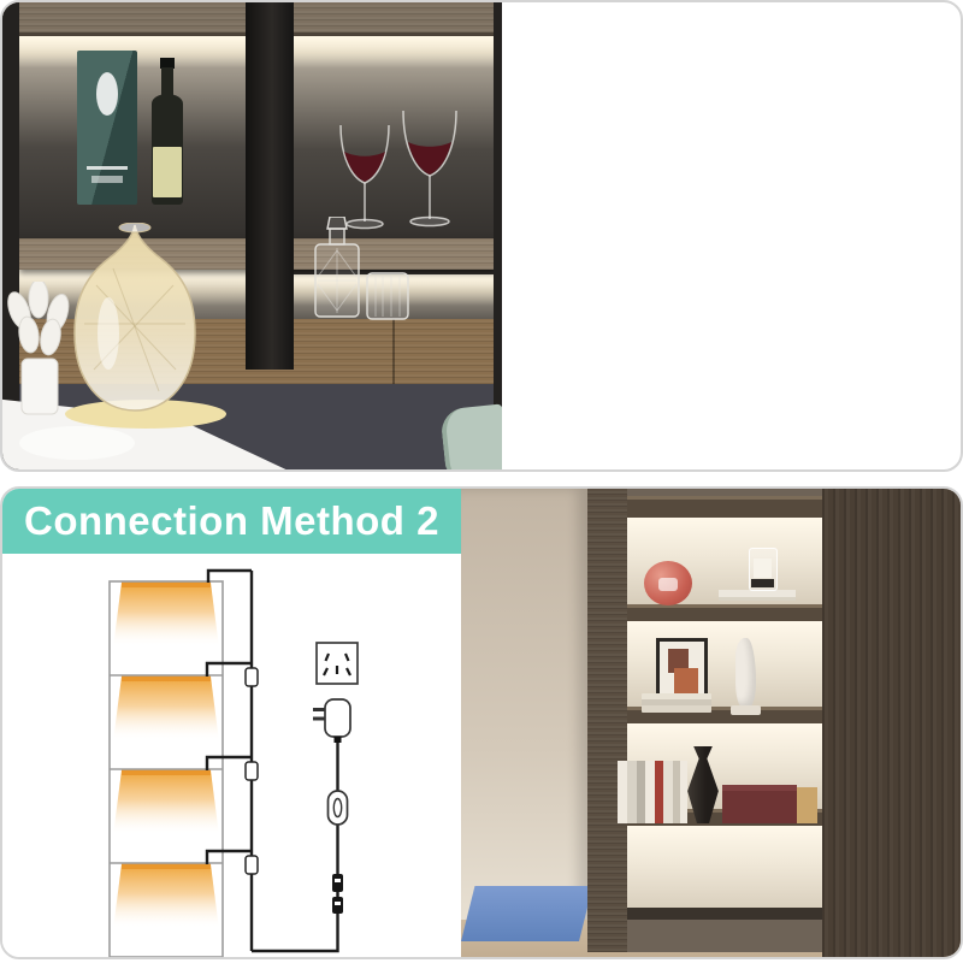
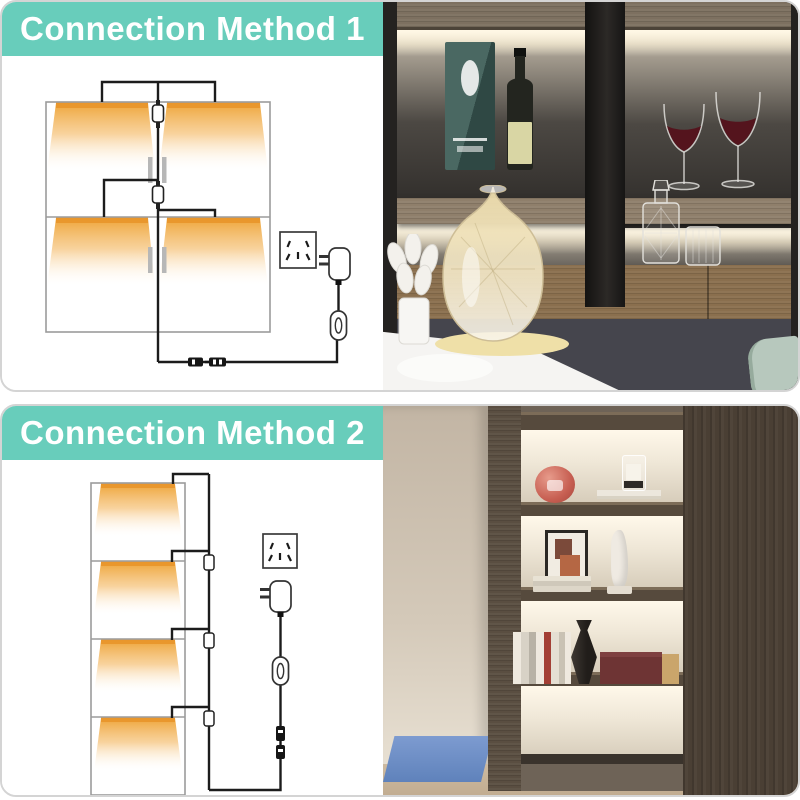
+ Connection Method 1
  Connection Method 2
